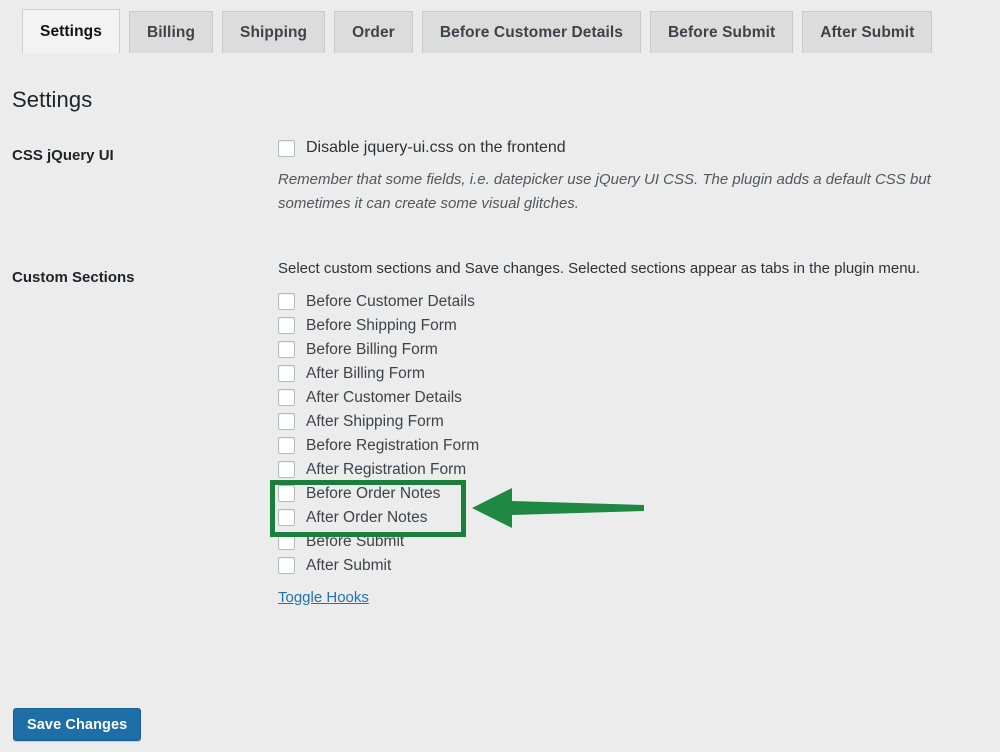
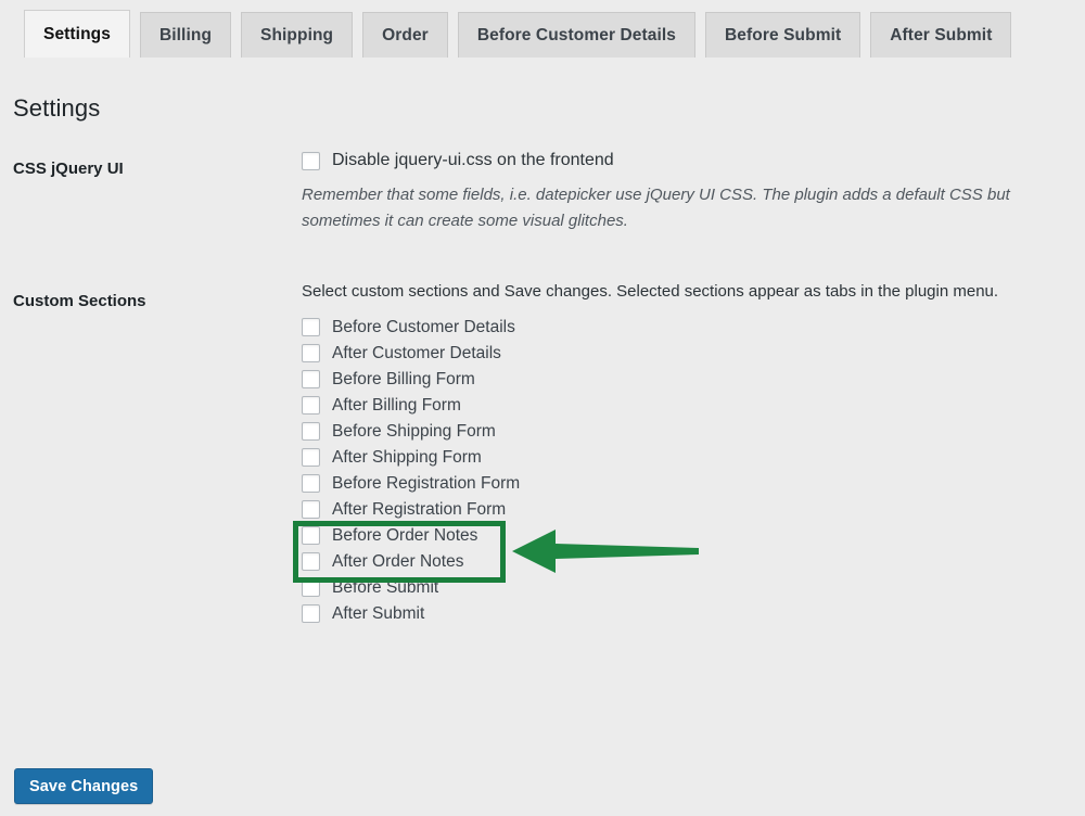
  Settings
  Billing
  Shipping
  Order
  Before Customer Details
  Before Submit
  After Submit
  Settings
  CSS jQuery UI
  Disable jquery-ui.css on the frontend
  Remember that some fields, i.e. datepicker use jQuery UI CSS. The plugin adds a default CSS but sometimes it can create some visual glitches.
  Custom Sections
  Select custom sections and Save changes. Selected sections appear as tabs in the plugin menu.
  Before Customer Details
- Before Shipping Form
+ After Customer Details
  Before Billing Form
  After Billing Form
- After Customer Details
+ Before Shipping Form
  After Shipping Form
  Before Registration Form
  After Registration Form
  Before Order Notes
  After Order Notes
  Before Submit
  After Submit
- Toggle Hooks
  Save Changes
